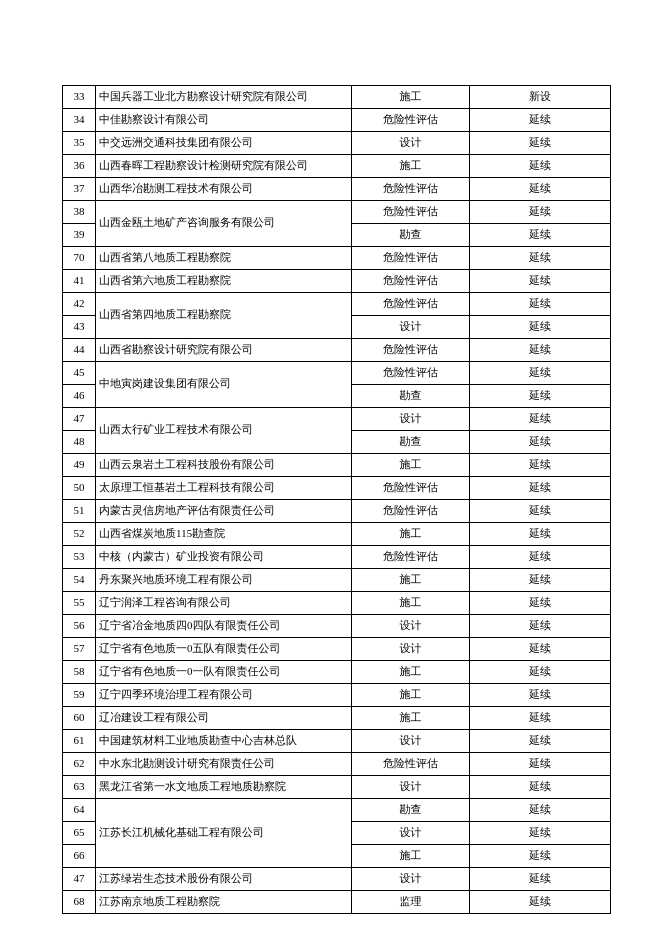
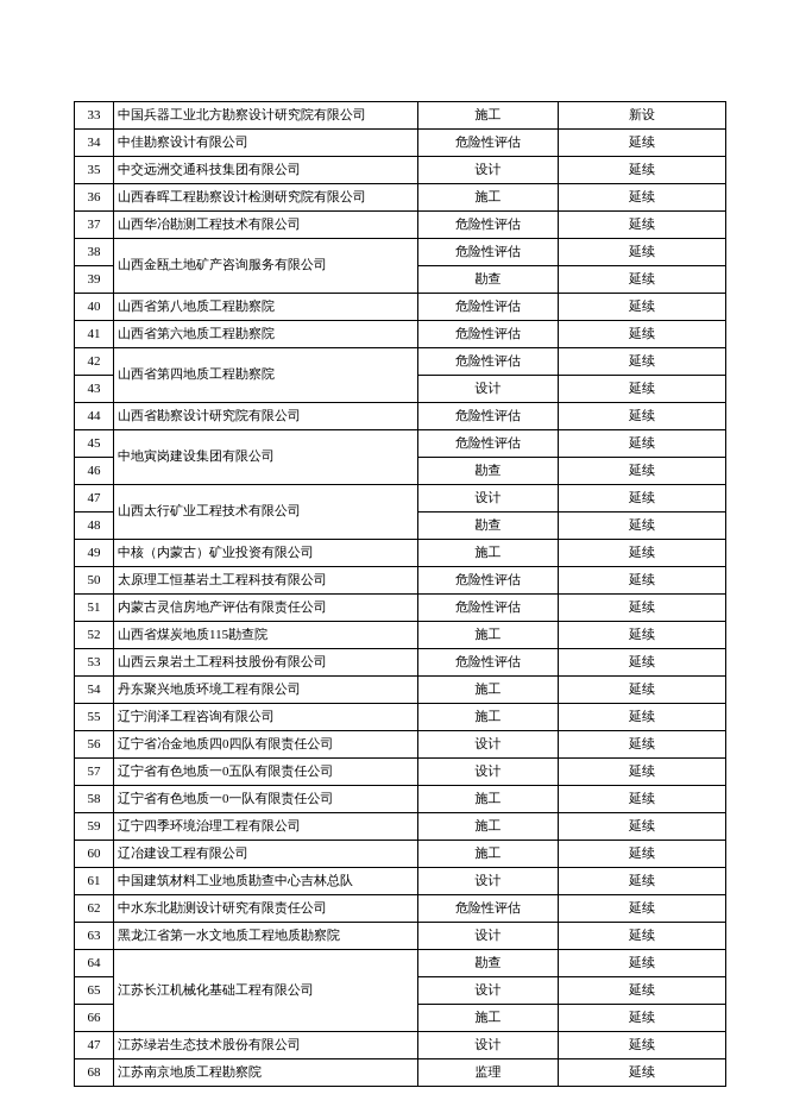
  33	中国兵器工业北方勘察设计研究院有限公司	施工	新设
  34	中佳勘察设计有限公司	危险性评估	延续
  35	中交远洲交通科技集团有限公司	设计	延续
  36	山西春晖工程勘察设计检测研究院有限公司	施工	延续
  37	山西华冶勘测工程技术有限公司	危险性评估	延续
  38	山西金瓯土地矿产咨询服务有限公司	危险性评估	延续
  39	勘查	延续
- 70	山西省第八地质工程勘察院	危险性评估	延续
+ 40	山西省第八地质工程勘察院	危险性评估	延续
  41	山西省第六地质工程勘察院	危险性评估	延续
  42	山西省第四地质工程勘察院	危险性评估	延续
  43	设计	延续
  44	山西省勘察设计研究院有限公司	危险性评估	延续
  45	中地寅岗建设集团有限公司	危险性评估	延续
  46	勘查	延续
  47	山西太行矿业工程技术有限公司	设计	延续
  48	勘查	延续
- 49	山西云泉岩土工程科技股份有限公司	施工	延续
+ 49	中核（内蒙古）矿业投资有限公司	施工	延续
  50	太原理工恒基岩土工程科技有限公司	危险性评估	延续
  51	内蒙古灵信房地产评估有限责任公司	危险性评估	延续
  52	山西省煤炭地质115勘查院	施工	延续
- 53	中核（内蒙古）矿业投资有限公司	危险性评估	延续
+ 53	山西云泉岩土工程科技股份有限公司	危险性评估	延续
  54	丹东聚兴地质环境工程有限公司	施工	延续
  55	辽宁润泽工程咨询有限公司	施工	延续
  56	辽宁省冶金地质四0四队有限责任公司	设计	延续
  57	辽宁省有色地质一0五队有限责任公司	设计	延续
  58	辽宁省有色地质一0一队有限责任公司	施工	延续
  59	辽宁四季环境治理工程有限公司	施工	延续
  60	辽冶建设工程有限公司	施工	延续
  61	中国建筑材料工业地质勘查中心吉林总队	设计	延续
  62	中水东北勘测设计研究有限责任公司	危险性评估	延续
  63	黑龙江省第一水文地质工程地质勘察院	设计	延续
  64	江苏长江机械化基础工程有限公司	勘查	延续
  65	设计	延续
  66	施工	延续
  47	江苏绿岩生态技术股份有限公司	设计	延续
  68	江苏南京地质工程勘察院	监理	延续
